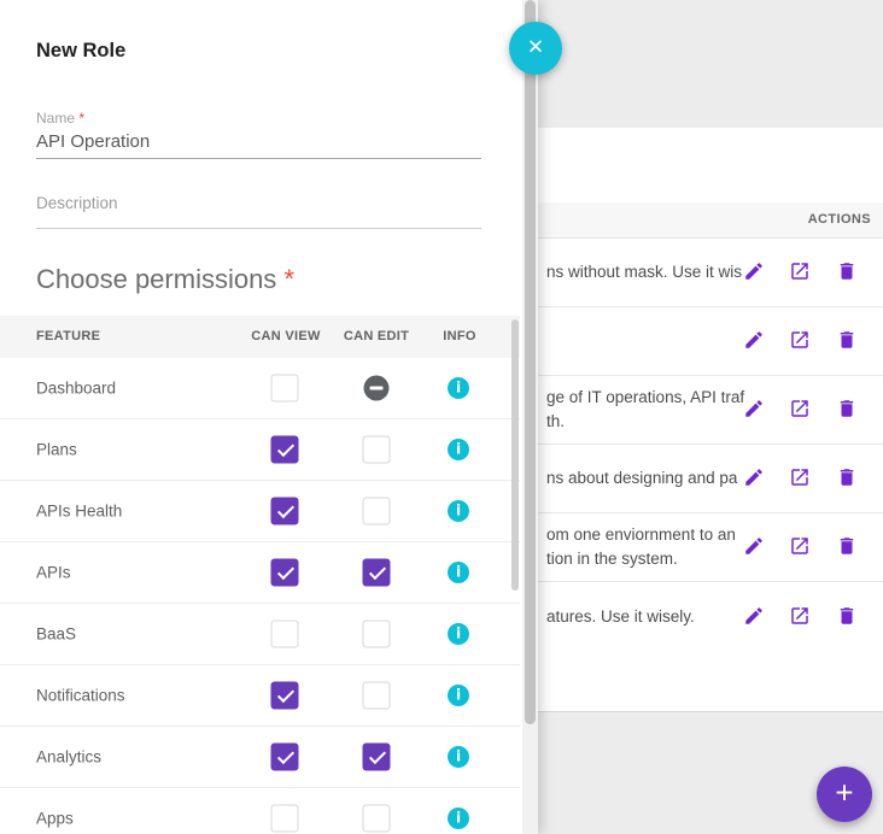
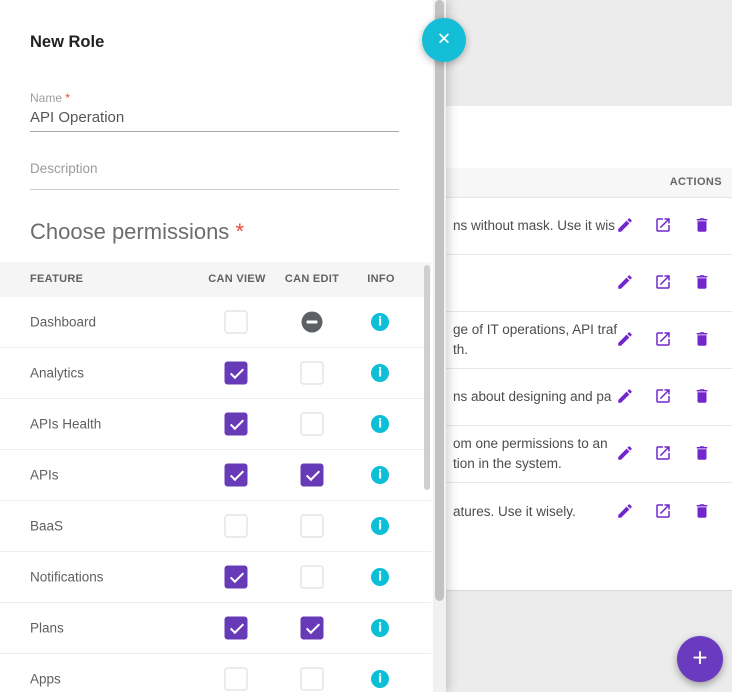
  ACTIONS
  ns without mask. Use it wis
  ge of IT operations, API traf
  th.
  ns about designing and pa
- om one enviornment to an
+ om one permissions to an
  tion in the system.
  atures. Use it wisely.
  +
  New Role
  Name *
  API Operation
  Description
  Choose permissions *
  FEATURE
  CAN VIEW
  CAN EDIT
  INFO
  Dashboard
  i
- Plans
+ Analytics
  i
  APIs Health
  i
  APIs
  i
  BaaS
  i
  Notifications
  i
- Analytics
+ Plans
  i
  Apps
  i
  ✕
